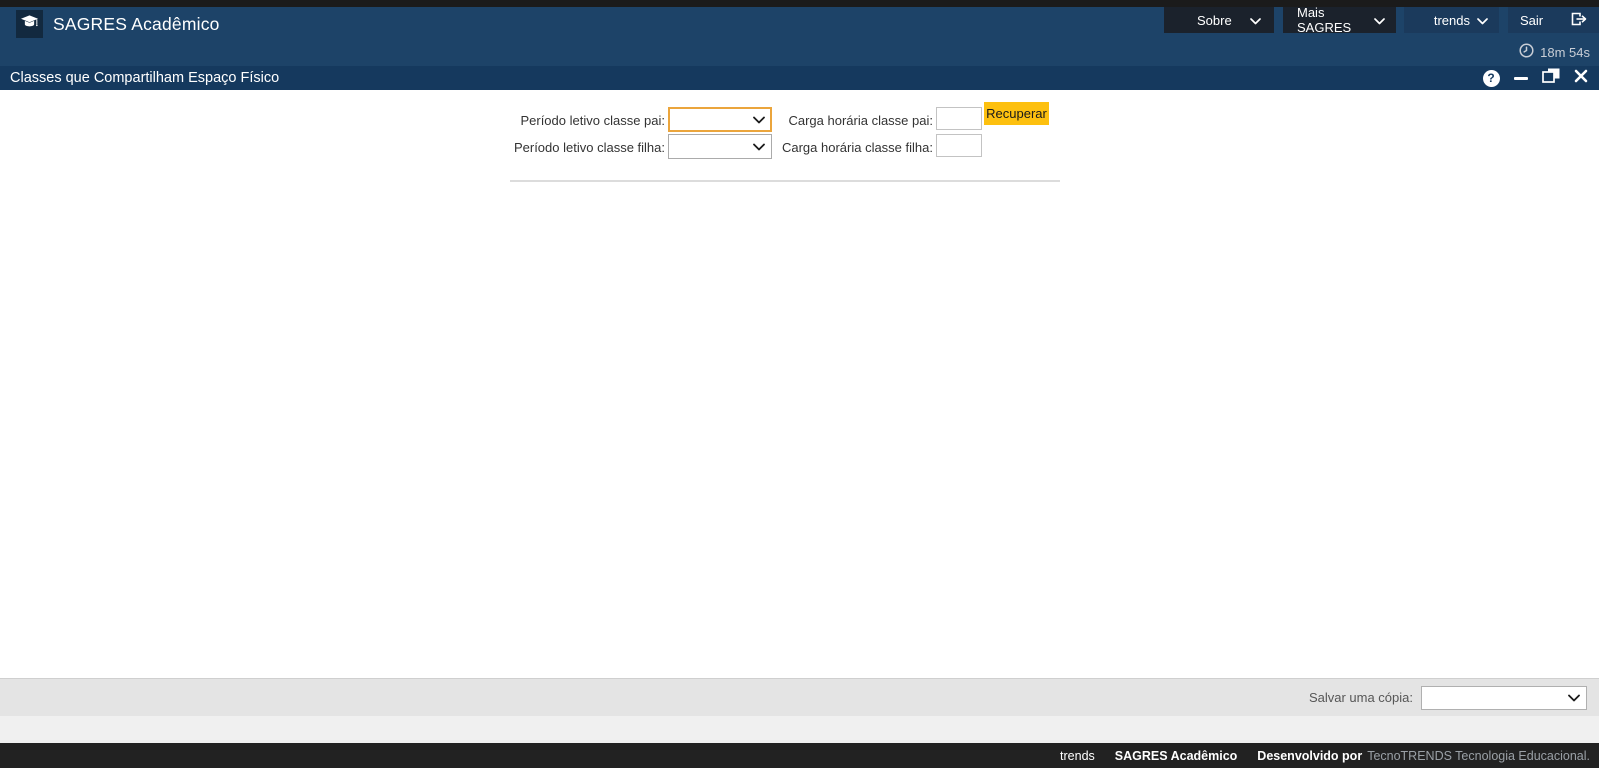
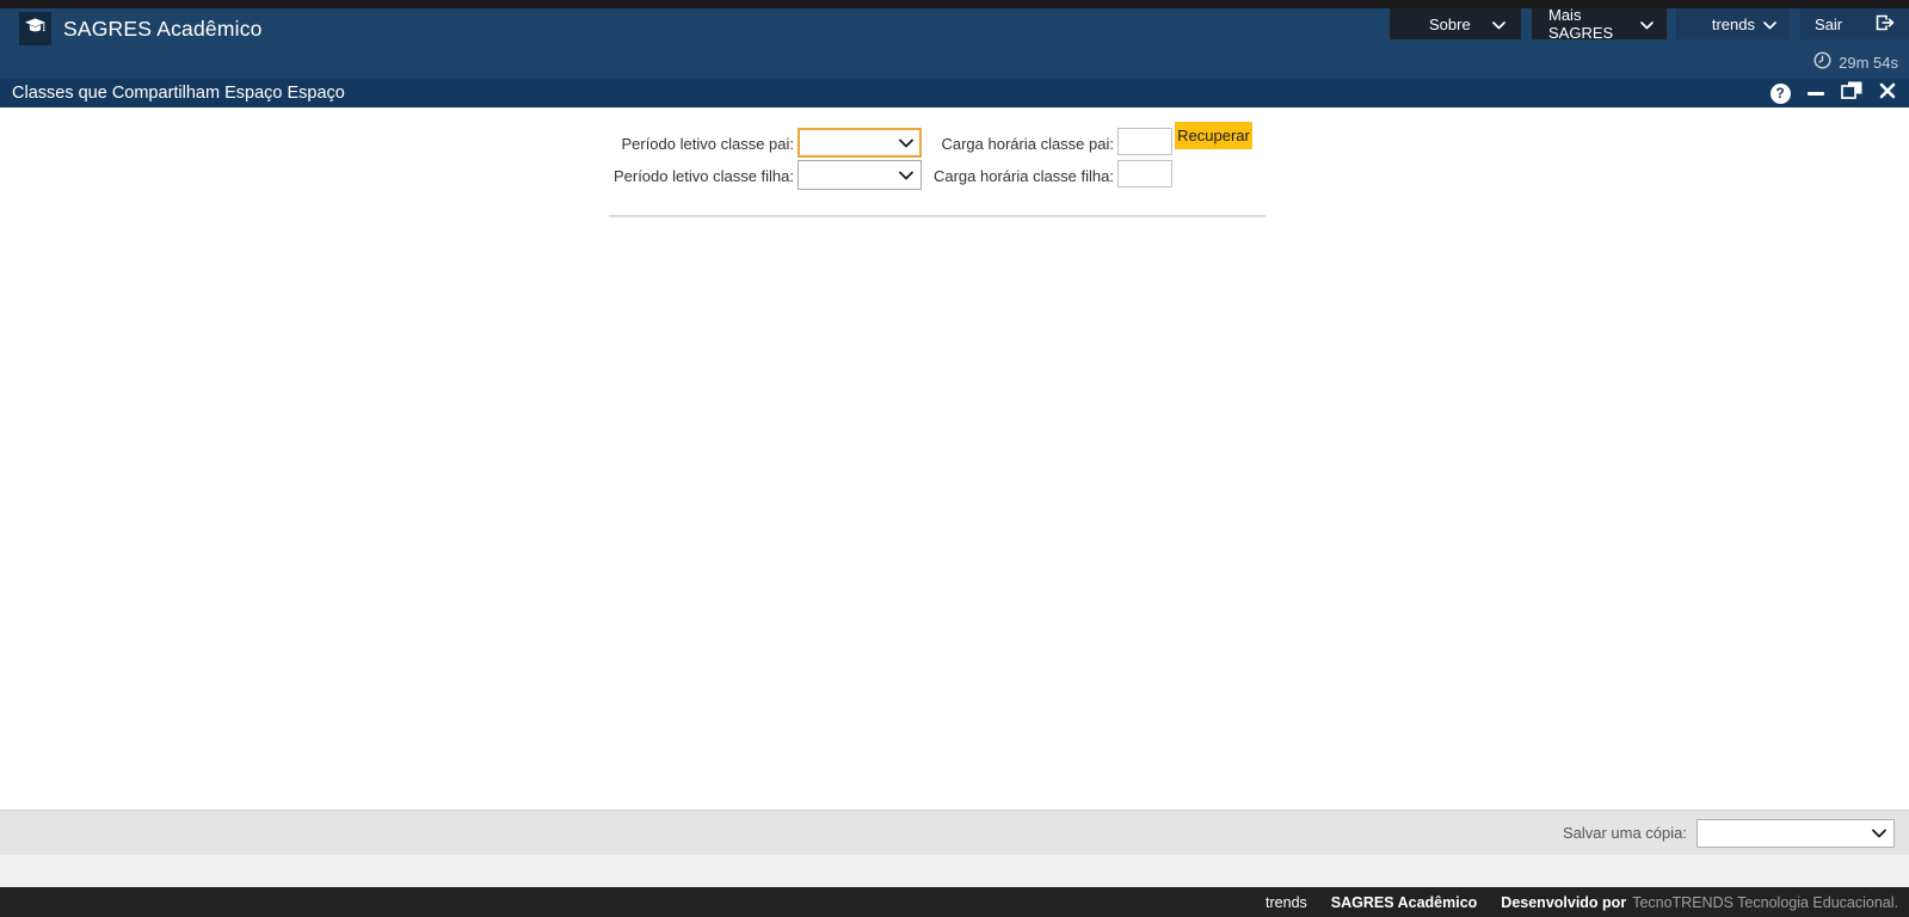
  SAGRES Acadêmico
  Sobre
  Mais SAGRES
  trends
  Sair
- 18m 54s
+ 29m 54s
- Classes que Compartilham Espaço Físico
+ Classes que Compartilham Espaço Espaço
  ?
  Período letivo classe pai:
  Carga horária classe pai:
  Recuperar
  Período letivo classe filha:
  Carga horária classe filha:
  Salvar uma cópia:
  trends
  SAGRES Acadêmico
  Desenvolvido por
  TecnoTRENDS Tecnologia Educacional.
